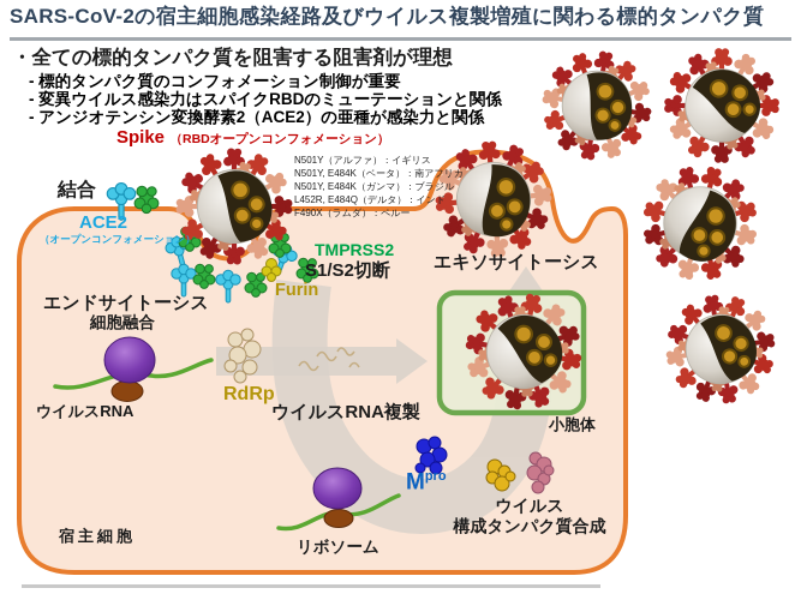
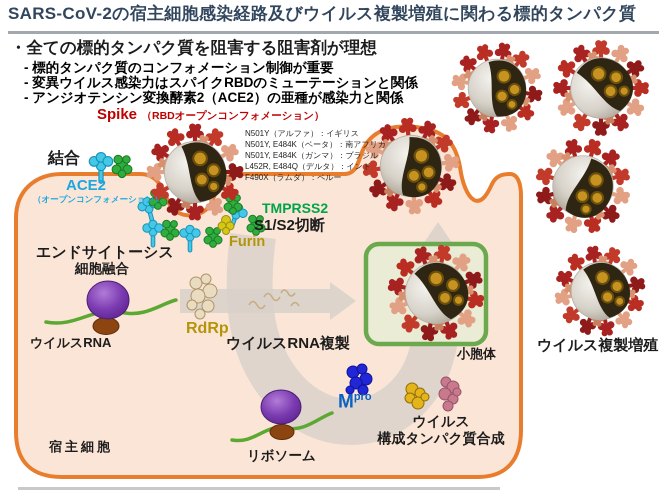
  SARS-CoV-2の宿主細胞感染経路及びウイルス複製増殖に関わる標的タンパク質
  ・全ての標的タンパク質を阻害する阻害剤が理想
  - 標的タンパク質のコンフォメーション制御が重要
  - 変異ウイルス感染力はスパイクRBDのミューテーションと関係
  - アンジオテンシン変換酵素2（ACE2）の亜種が感染力と関係
  Spike （RBDオープンコンフォメーション）
  N501Y（アルファ）：イギリス
  N501Y, E484K（ベータ）：南アフリカ
  N501Y, E484K（ガンマ）：ブラジル
  L452R, E484Q（デルタ）：インド
  F490X（ラムダ）：ペルー
  結合
  ACE2
  （オープンコンフォメーション）
  エンドサイトーシス
  細胞融合
  ウイルスRNA
  TMPRSS2
  S1/S2切断
  Furin
  RdRp
  ウイルスRNA複製
- エキソサイトーシス
  小胞体
  Mpro
  ウイルス
  構成タンパク質合成
  リボソーム
  宿主細胞
+ ウイルス複製増殖
